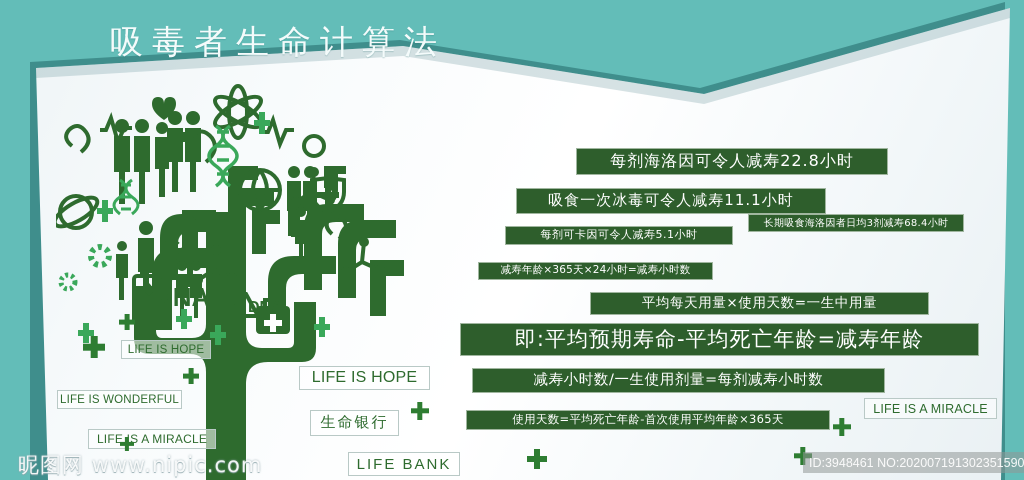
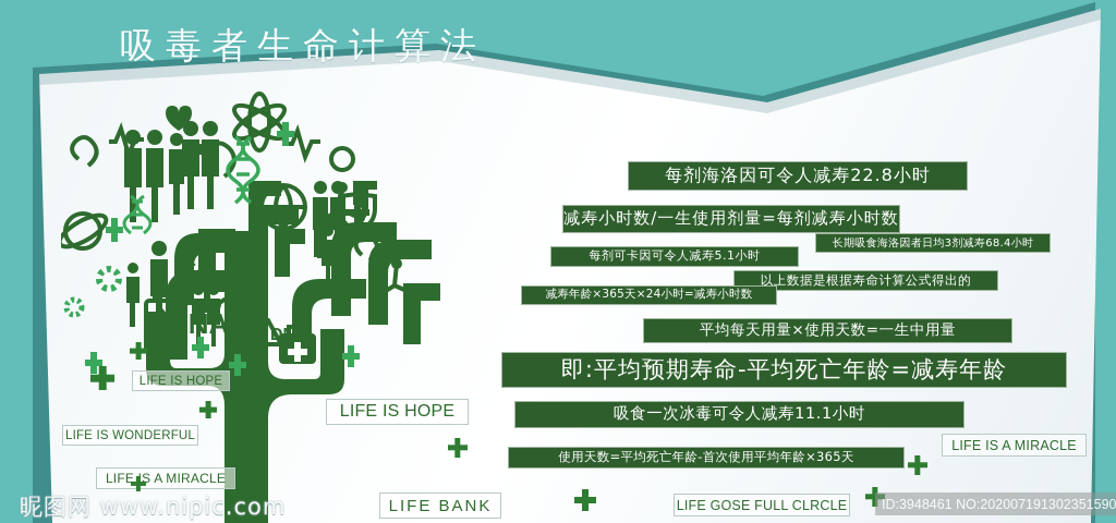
  吸毒者生命计算法
  DNA
  DNA
  每剂海洛因可令人减寿22.8小时
- 吸食一次冰毒可令人减寿11.1小时
+ 减寿小时数/一生使用剂量=每剂减寿小时数
  长期吸食海洛因者日均3剂减寿68.4小时
  每剂可卡因可令人减寿5.1小时
+ 以上数据是根据寿命计算公式得出的
  减寿年龄×365天×24小时=减寿小时数
  平均每天用量×使用天数=一生中用量
  即:平均预期寿命-平均死亡年龄=减寿年龄
- 减寿小时数/一生使用剂量=每剂减寿小时数
+ 吸食一次冰毒可令人减寿11.1小时
  使用天数=平均死亡年龄-首次使用平均年龄×365天
  LIFE IS HOPE
  LIFE IS WONDERFUL
  LIFES A MIRACLE
  LIFE IS HOPE
- 生命银行
  LIFE BANK
  LIFE IS A MIRACLE
+ LIFE GOSE FULL CLRCLE
  昵图网 www.nipic.com
  ID:3948461 NO:202007191302351590
